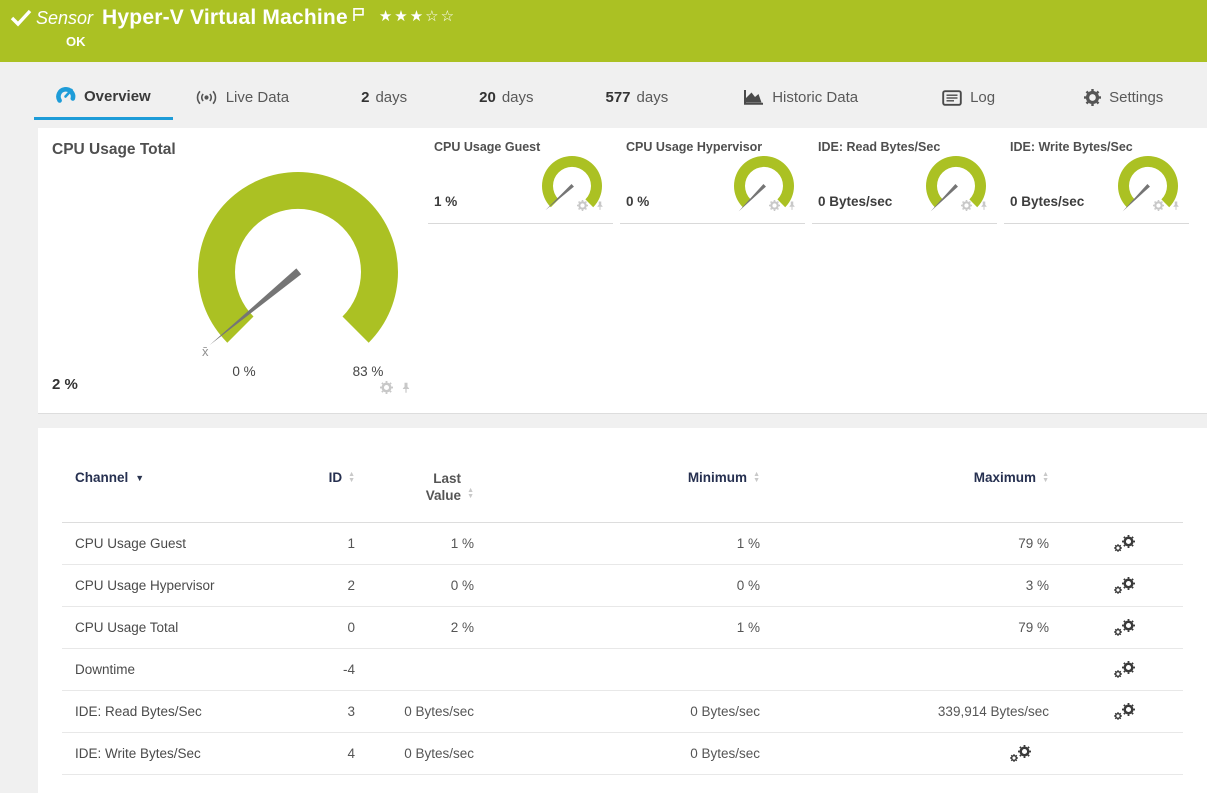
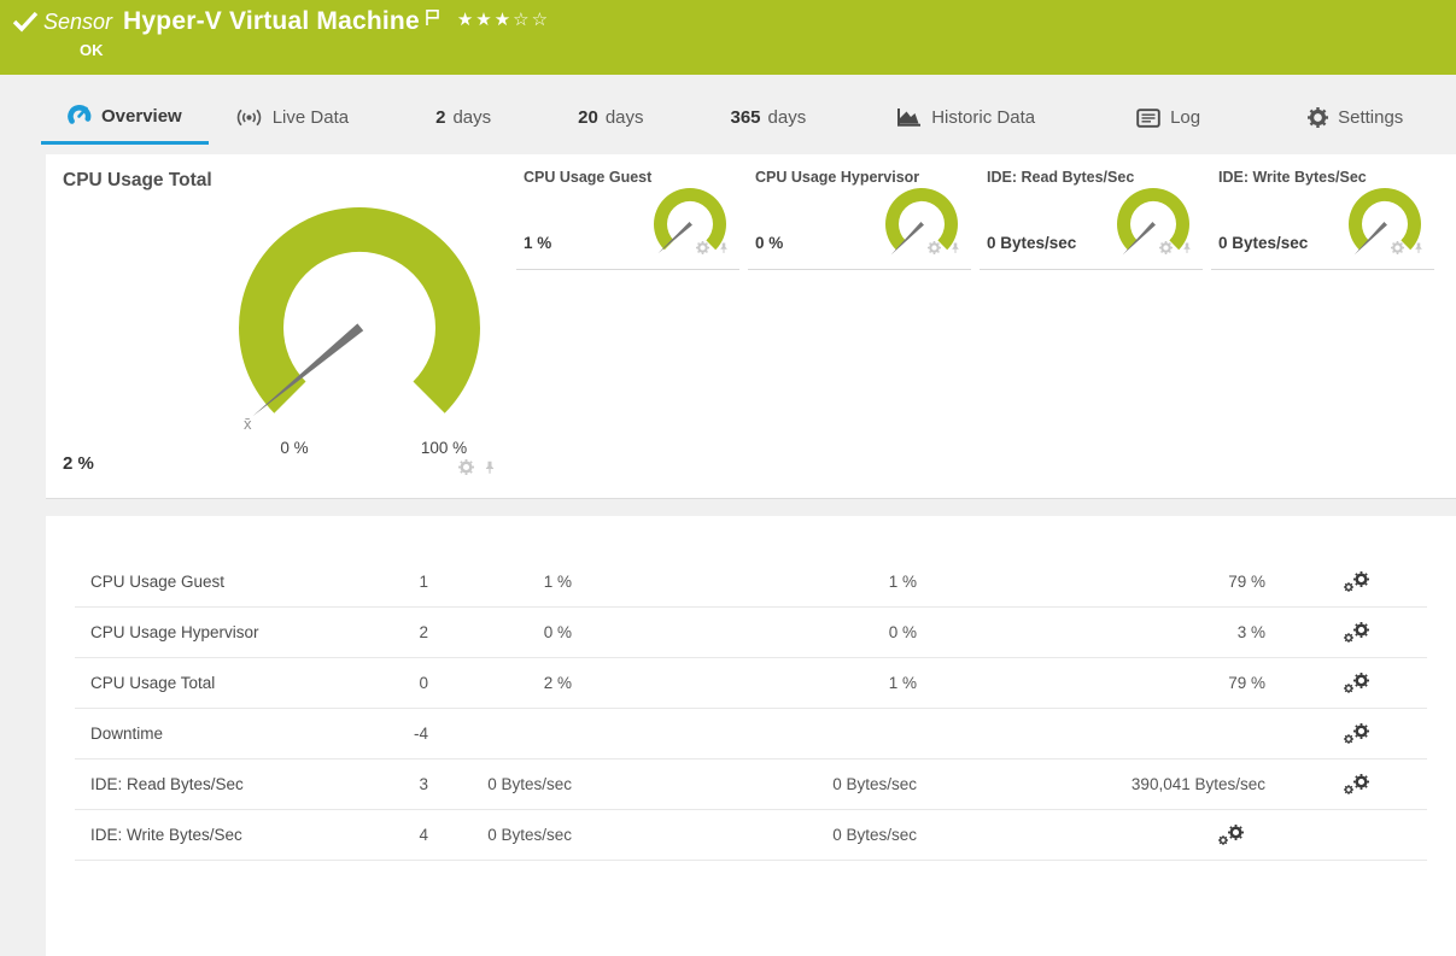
  Sensor
  Hyper-V Virtual Machine
  ★★★☆☆
  OK
  Overview
  Live Data
  2
  days
  20
  days
- 577
+ 365
  days
  Historic Data
  Log
  Settings
  CPU Usage Total
  x̄
  0 %
- 83 %
+ 100 %
  2 %
  CPU Usage Guest
  1 %
  CPU Usage Hypervisor
  0 %
  IDE: Read Bytes/Sec
  0 Bytes/sec
  IDE: Write Bytes/Sec
  0 Bytes/sec
- Channel
- ▼
- ID
- Last Value
- Minimum
- Maximum
  CPU Usage Guest
  1
  1 %
  1 %
  79 %
  CPU Usage Hypervisor
  2
  0 %
  0 %
  3 %
  CPU Usage Total
  0
  2 %
  1 %
  79 %
  Downtime
  -4
  IDE: Read Bytes/Sec
  3
  0 Bytes/sec
  0 Bytes/sec
- 339,914 Bytes/sec
+ 390,041 Bytes/sec
  IDE: Write Bytes/Sec
  4
  0 Bytes/sec
  0 Bytes/sec
